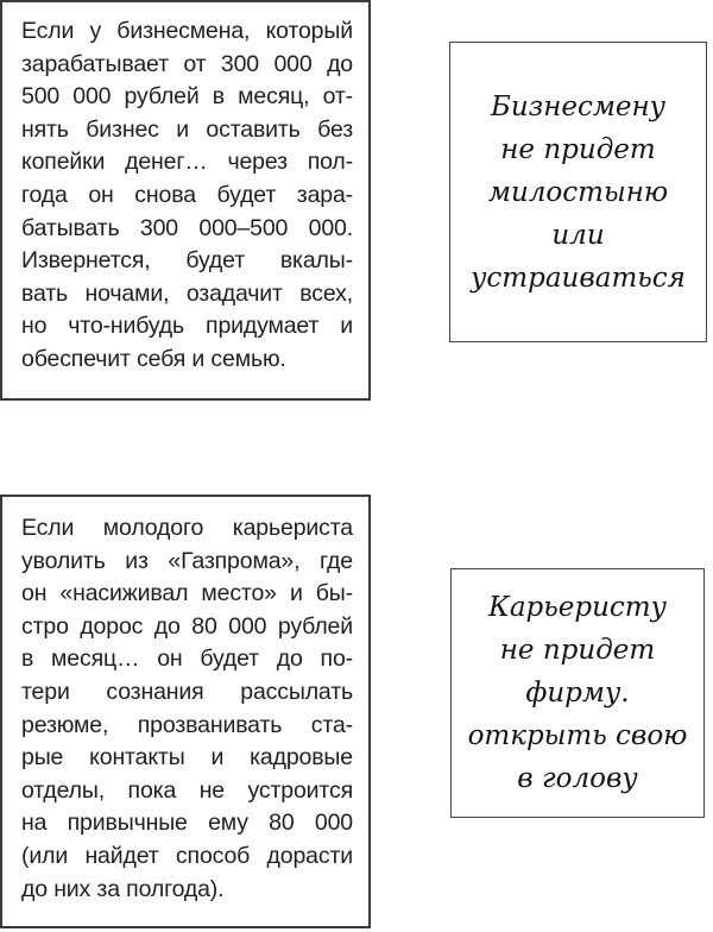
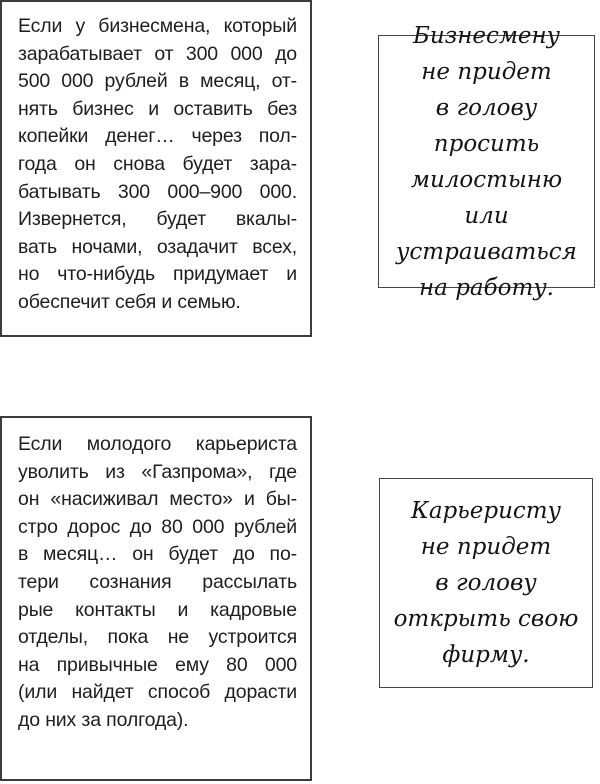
  Если у бизнесмена, который
  зарабатывает от 300 000 до
  500 000 рублей в месяц, от-
  нять бизнес и оставить без
  копейки денег… через пол-
  года он снова будет зара-
- батывать 300 000–500 000.
+ батывать 300 000–900 000.
  Извернется, будет вкалы-
  вать ночами, озадачит всех,
  но что-нибудь придумает и
  обеспечит себя и семью.
  Бизнесмену
  не придет
+ в голову просить
  милостыню или
  устраиваться
+ на работу.
  Если молодого карьериста
  уволить из «Газпрома», где
  он «насиживал место» и бы-
  стро дорос до 80 000 рублей
  в месяц… он будет до по-
  тери сознания рассылать
- резюме, прозванивать ста-
  рые контакты и кадровые
  отделы, пока не устроится
  на привычные ему 80 000
  (или найдет способ дорасти
  до них за полгода).
  Карьеристу
  не придет
- фирму.
+ в голову
  открыть свою
- в голову
+ фирму.
